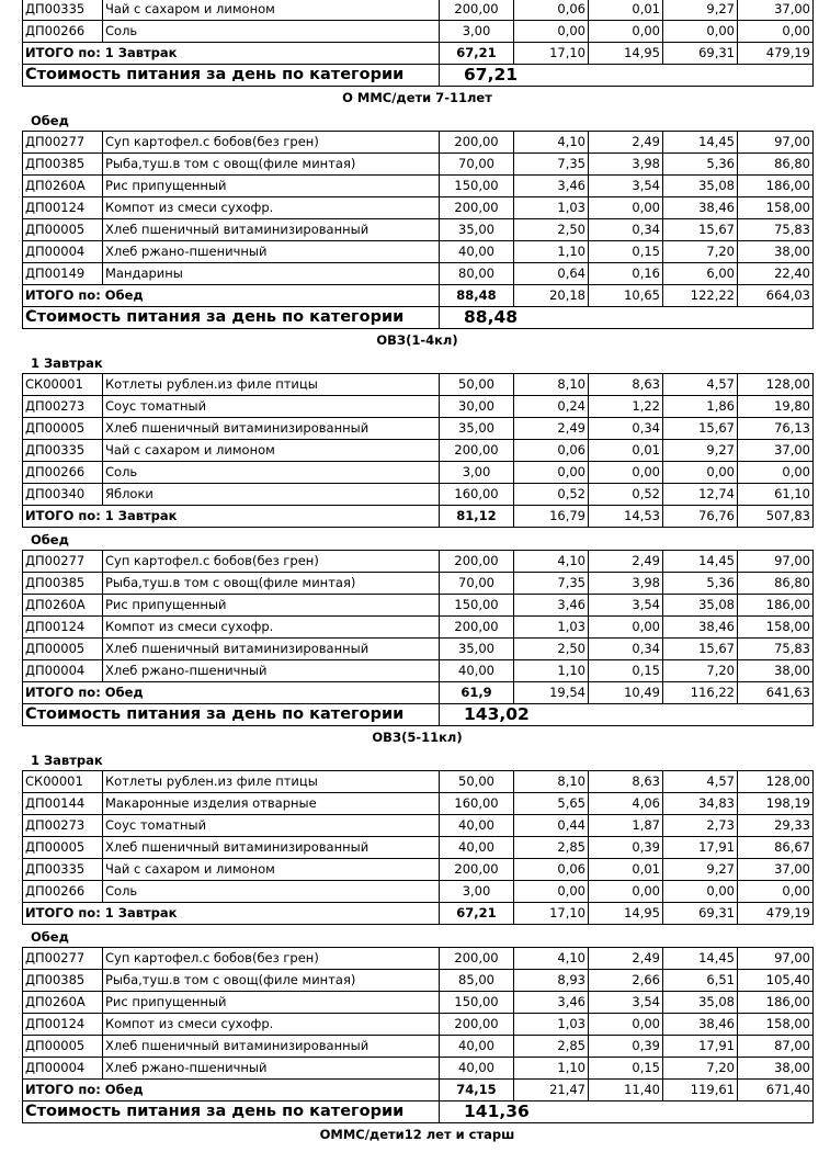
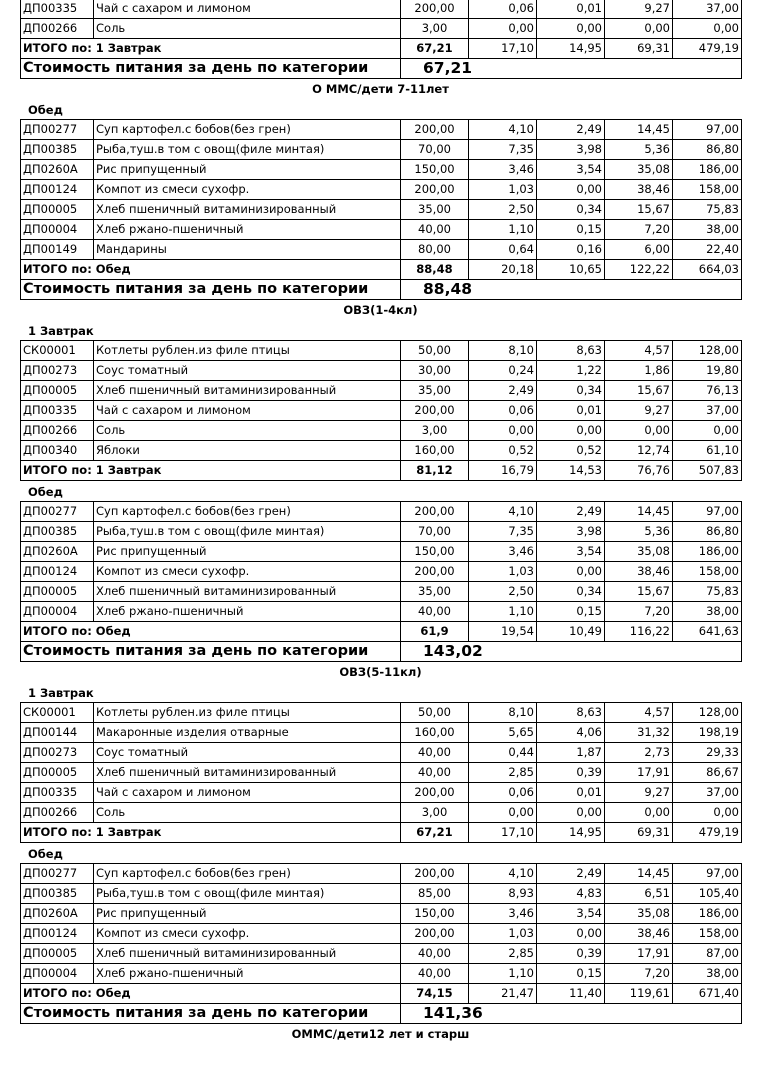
  ДП00335	Чай с сахаром и лимоном	200,00	0,06	0,01	9,27	37,00
  ДП00266	Соль	3,00	0,00	0,00	0,00	0,00
  ИТОГО по: 1 Завтрак	67,21	17,10	14,95	69,31	479,19
  Стоимость питания за день по категории	67,21
  О ММС/дети 7-11лет
  Обед
  ДП00277	Суп картофел.с бобов(без грен)	200,00	4,10	2,49	14,45	97,00
  ДП00385	Рыба,туш.в том с овощ(филе минтая)	70,00	7,35	3,98	5,36	86,80
  ДП0260А	Рис припущенный	150,00	3,46	3,54	35,08	186,00
  ДП00124	Компот из смеси сухофр.	200,00	1,03	0,00	38,46	158,00
  ДП00005	Хлеб пшеничный витаминизированный	35,00	2,50	0,34	15,67	75,83
  ДП00004	Хлеб ржано-пшеничный	40,00	1,10	0,15	7,20	38,00
  ДП00149	Мандарины	80,00	0,64	0,16	6,00	22,40
  ИТОГО по: Обед	88,48	20,18	10,65	122,22	664,03
  Стоимость питания за день по категории	88,48
  ОВЗ(1-4кл)
  1 Завтрак
  СК00001	Котлеты рублен.из филе птицы	50,00	8,10	8,63	4,57	128,00
  ДП00273	Соус томатный	30,00	0,24	1,22	1,86	19,80
  ДП00005	Хлеб пшеничный витаминизированный	35,00	2,49	0,34	15,67	76,13
  ДП00335	Чай с сахаром и лимоном	200,00	0,06	0,01	9,27	37,00
  ДП00266	Соль	3,00	0,00	0,00	0,00	0,00
  ДП00340	Яблоки	160,00	0,52	0,52	12,74	61,10
  ИТОГО по: 1 Завтрак	81,12	16,79	14,53	76,76	507,83
  Обед
  ДП00277	Суп картофел.с бобов(без грен)	200,00	4,10	2,49	14,45	97,00
  ДП00385	Рыба,туш.в том с овощ(филе минтая)	70,00	7,35	3,98	5,36	86,80
  ДП0260А	Рис припущенный	150,00	3,46	3,54	35,08	186,00
  ДП00124	Компот из смеси сухофр.	200,00	1,03	0,00	38,46	158,00
  ДП00005	Хлеб пшеничный витаминизированный	35,00	2,50	0,34	15,67	75,83
  ДП00004	Хлеб ржано-пшеничный	40,00	1,10	0,15	7,20	38,00
  ИТОГО по: Обед	61,9	19,54	10,49	116,22	641,63
  Стоимость питания за день по категории	143,02
  ОВЗ(5-11кл)
  1 Завтрак
  СК00001	Котлеты рублен.из филе птицы	50,00	8,10	8,63	4,57	128,00
- ДП00144	Макаронные изделия отварные	160,00	5,65	4,06	34,83	198,19
+ ДП00144	Макаронные изделия отварные	160,00	5,65	4,06	31,32	198,19
  ДП00273	Соус томатный	40,00	0,44	1,87	2,73	29,33
  ДП00005	Хлеб пшеничный витаминизированный	40,00	2,85	0,39	17,91	86,67
  ДП00335	Чай с сахаром и лимоном	200,00	0,06	0,01	9,27	37,00
  ДП00266	Соль	3,00	0,00	0,00	0,00	0,00
  ИТОГО по: 1 Завтрак	67,21	17,10	14,95	69,31	479,19
  Обед
  ДП00277	Суп картофел.с бобов(без грен)	200,00	4,10	2,49	14,45	97,00
- ДП00385	Рыба,туш.в том с овощ(филе минтая)	85,00	8,93	2,66	6,51	105,40
+ ДП00385	Рыба,туш.в том с овощ(филе минтая)	85,00	8,93	4,83	6,51	105,40
  ДП0260А	Рис припущенный	150,00	3,46	3,54	35,08	186,00
  ДП00124	Компот из смеси сухофр.	200,00	1,03	0,00	38,46	158,00
  ДП00005	Хлеб пшеничный витаминизированный	40,00	2,85	0,39	17,91	87,00
  ДП00004	Хлеб ржано-пшеничный	40,00	1,10	0,15	7,20	38,00
  ИТОГО по: Обед	74,15	21,47	11,40	119,61	671,40
  Стоимость питания за день по категории	141,36
  ОММС/дети12 лет и старш
